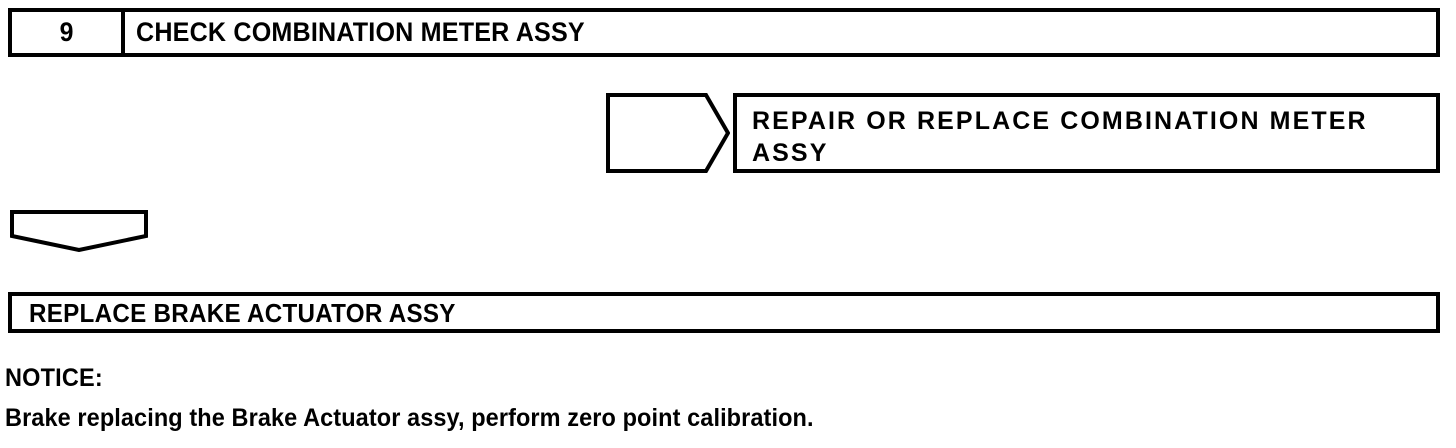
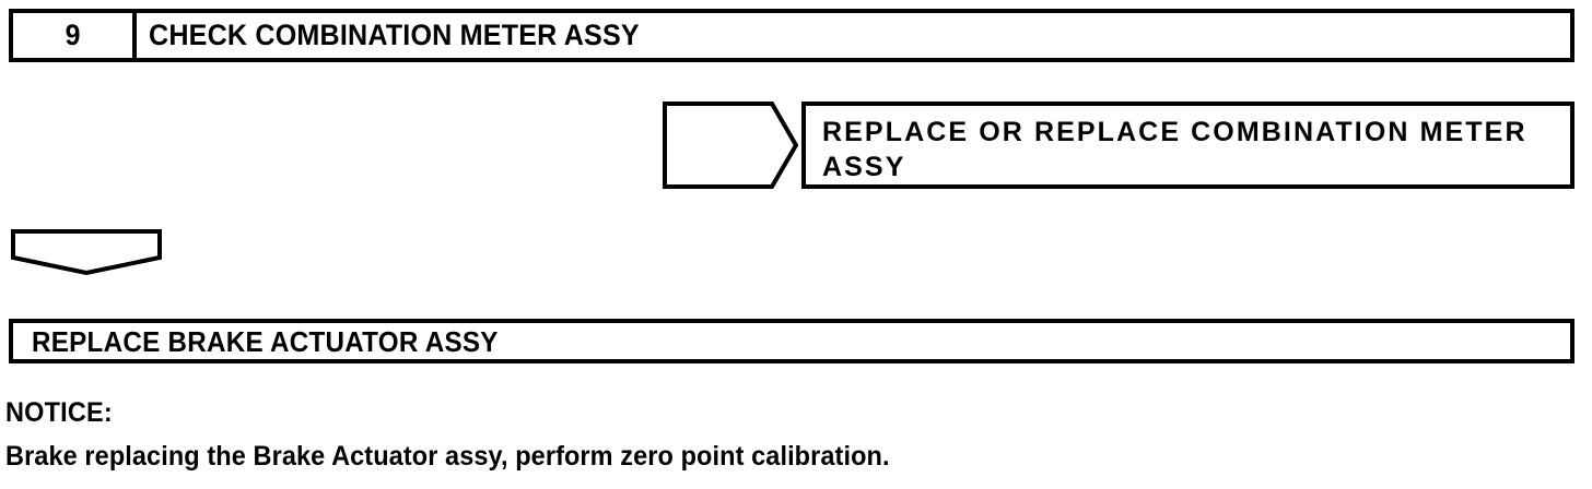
  9
  CHECK COMBINATION METER ASSY
- REPAIR OR REPLACE COMBINATION METER ASSY
+ REPLACE OR REPLACE COMBINATION METER ASSY
  REPLACE BRAKE ACTUATOR ASSY
  NOTICE:
  Brake replacing the Brake Actuator assy, perform zero point calibration.
